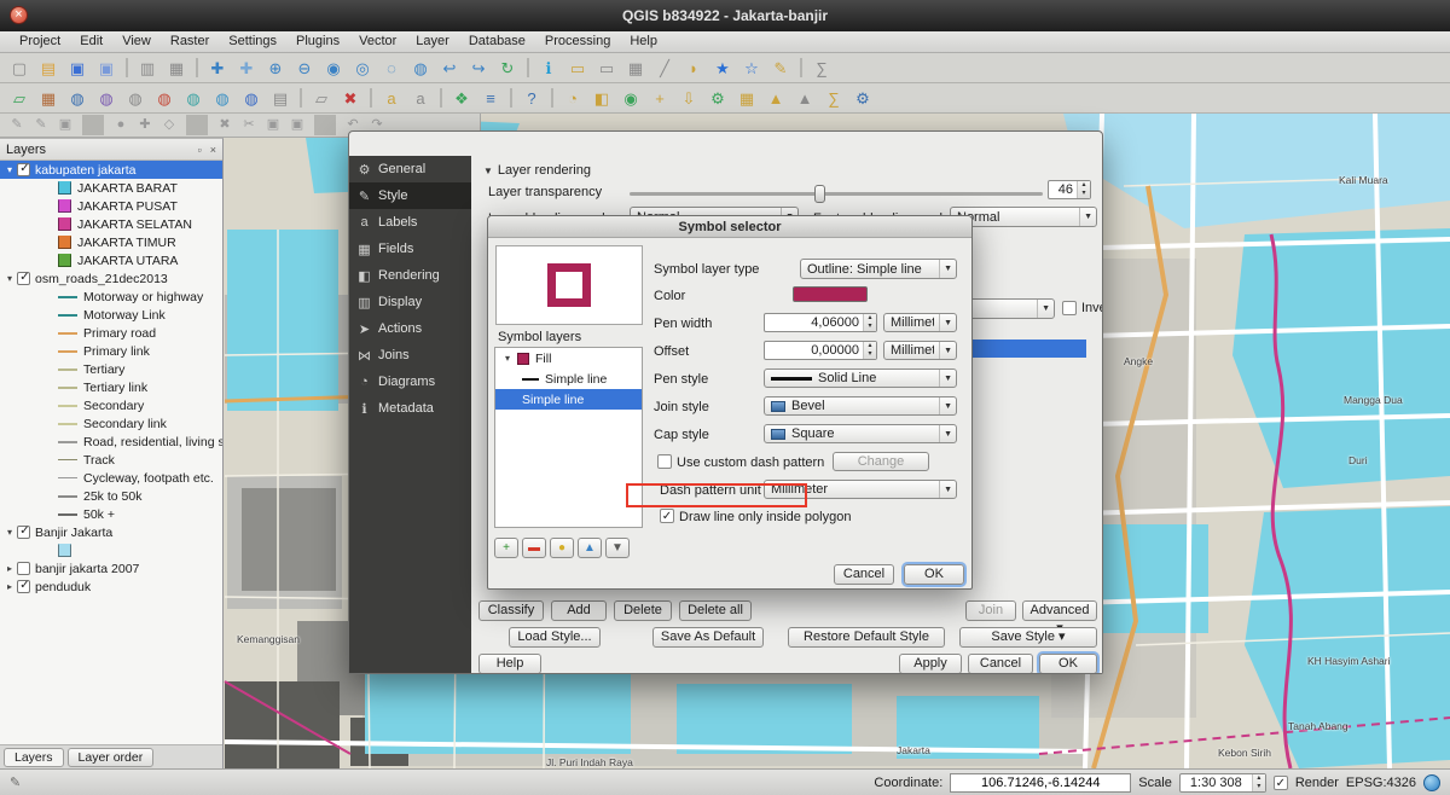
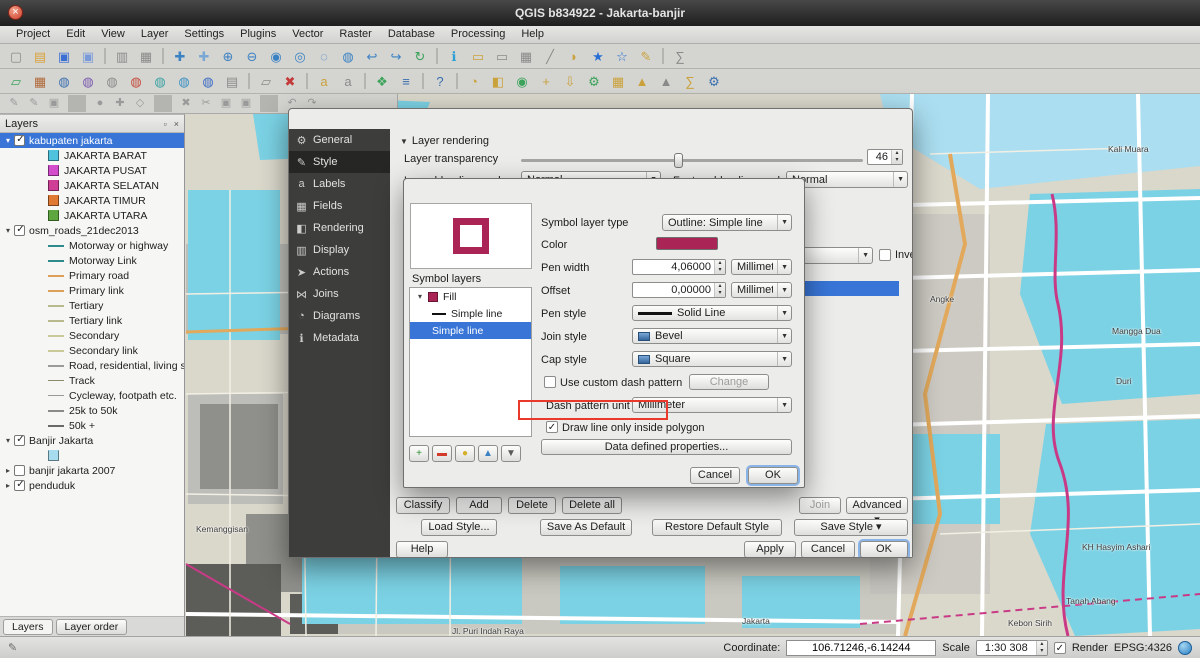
  Kali Muara
  Mangga Dua
  Duri
  Angke
  KH Hasyim Ashari
  Tanah Abang
  Kebon Sirih
  Jakarta
  Jl. Puri Indah Raya
  Kemanggisan
  QGIS b834922 - Jakarta-banjir
  Project
  Edit
  View
- Raster
+ Layer
  Settings
  Plugins
  Vector
- Layer
+ Raster
  Database
  Processing
  Help
  ▢
  ▤
  ▣
  ▣
  ▥
  ▦
  ✚
  ✚
  ⊕
  ⊖
  ◉
  ◎
  ◌
  ◍
  ↩
  ↪
  ↻
  ℹ
  ▭
  ▭
  ▦
  ╱
  ◗
  ★
  ☆
  ✎
  ∑
  ▱
  ▦
  ◍
  ◍
  ◍
  ◍
  ◍
  ◍
  ◍
  ▤
  ▱
  ✖
  a
  a
  ❖
  ≡
  ?
  ◔
  ◧
  ◉
  +
  ⇩
  ⚙
  ▦
  ▲
  ▲
  ∑
  ⚙
  ✎
  ✎
  ▣
  ●
  ✚
  ◇
  ✖
  ✂
  ▣
  ▣
  ↶
  ↷
  Layers
  ▫ ×
  ▾
  kabupaten jakarta
  JAKARTA BARAT
  JAKARTA PUSAT
  JAKARTA SELATAN
  JAKARTA TIMUR
  JAKARTA UTARA
  ▾
  osm_roads_21dec2013
  Motorway or highway
  Motorway Link
  Primary road
  Primary link
  Tertiary
  Tertiary link
  Secondary
  Secondary link
  Road, residential, living s
  Track
  Cycleway, footpath etc.
  25k to 50k
  50k +
  ▾
  Banjir Jakarta
  ▸
  banjir jakarta 2007
  ▸
  penduduk
  Layers
  Layer order
  ⚙
  General
  ✎
  Style
  a
  Labels
  ▦
  Fields
  ◧
  Rendering
  ▥
  Display
  ➤
  Actions
  ⋈
  Joins
  ◔
  Diagrams
  ℹ
  Metadata
  ▼ Layer rendering
  Layer transparency
  46
  Classify
  Add
  Delete
  Delete all
  Join
  Advanced
  Load Style...
  Save As Default
  Restore Default Style
  Save Style ▾
  Help
  Apply
  Cancel
  OK
- Symbol selector
  Symbol layers
  ▾
  Fill
  Simple line
  Simple line
  +
  ▬
  ●
  ▲
  ▼
  Symbol layer type
  Outline: Simple line
  Color
  Pen width
  4,06000
  Millimet
  Offset
  0,00000
  Millimet
  Pen style
  Solid Line
  Join style
  Bevel
  Cap style
  Square
  Use custom dash pattern
  Change
  Dash pattern unit
  Millimeter
  Draw line only inside polygon
+ Data defined properties...
  Cancel
  OK
  ✎
  Coordinate:
  106.71246,-6.14244
  Scale
  1:30 308
  Render
  EPSG:4326
